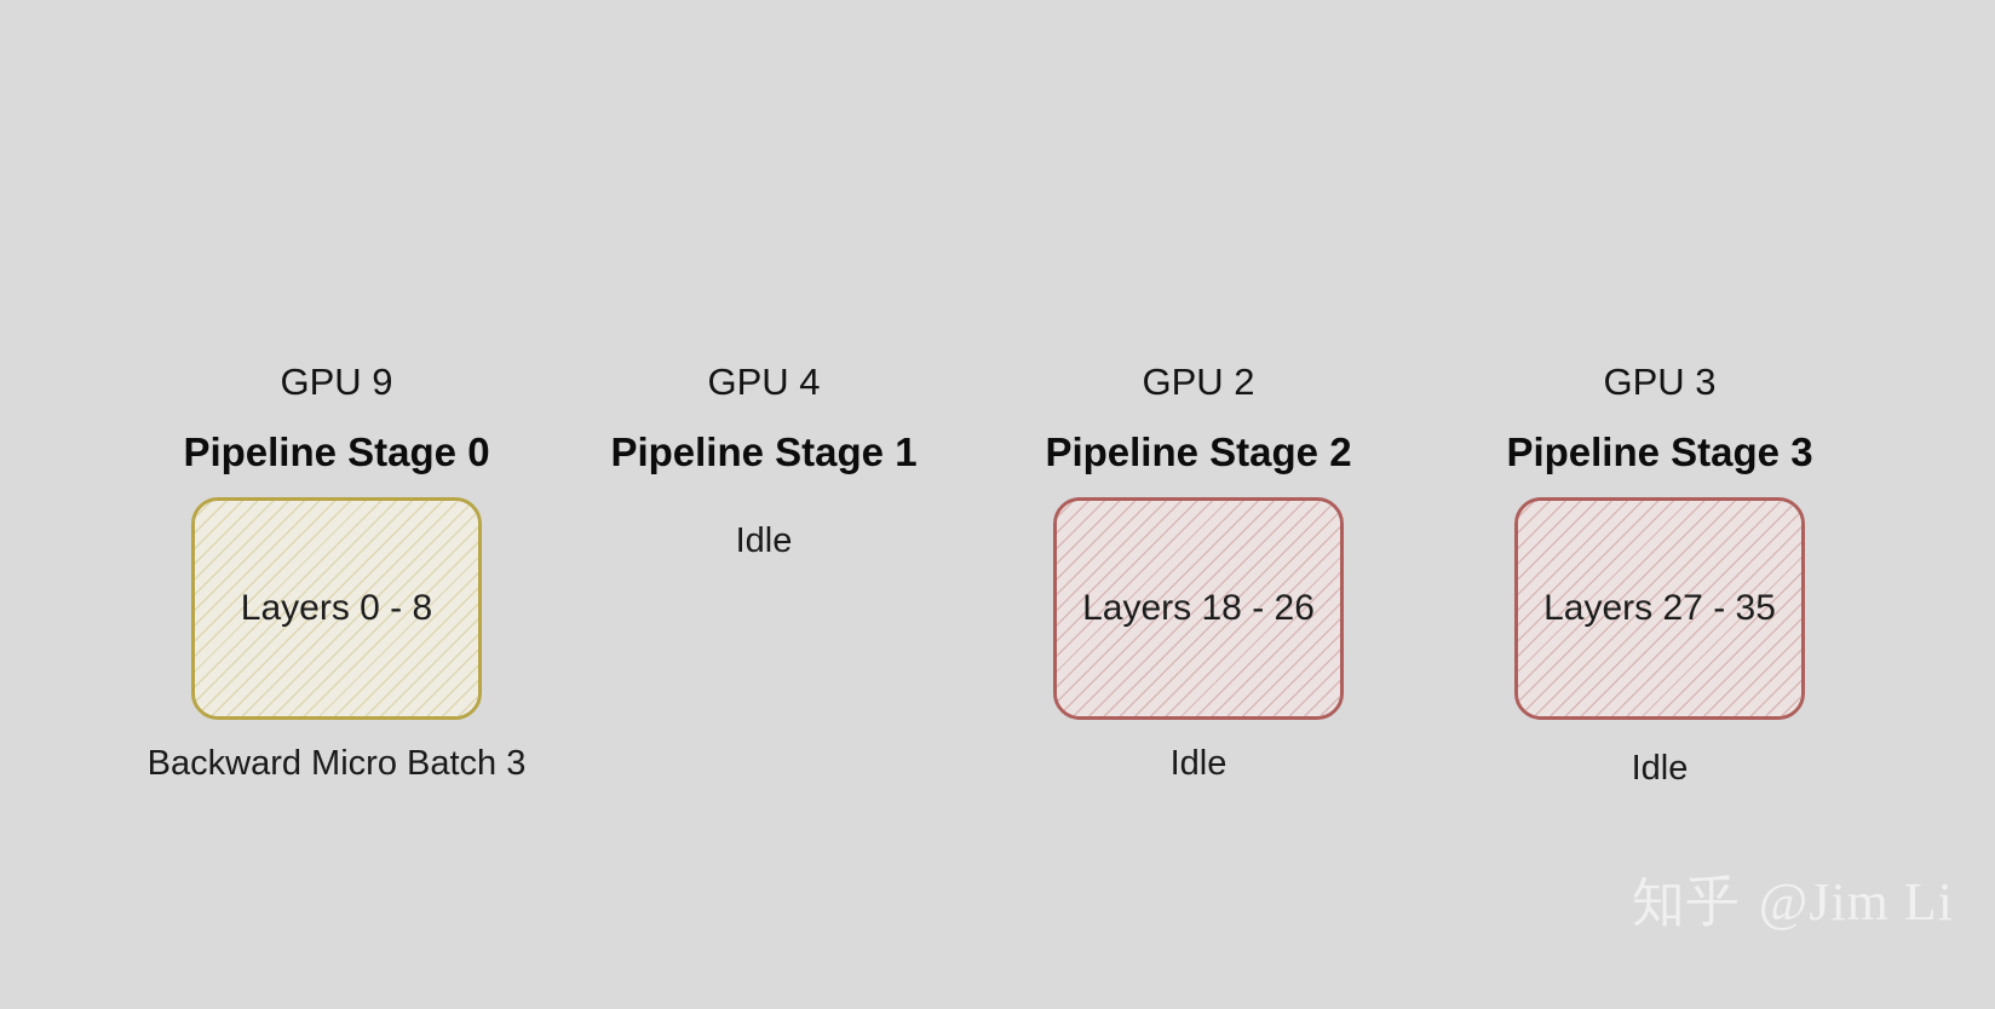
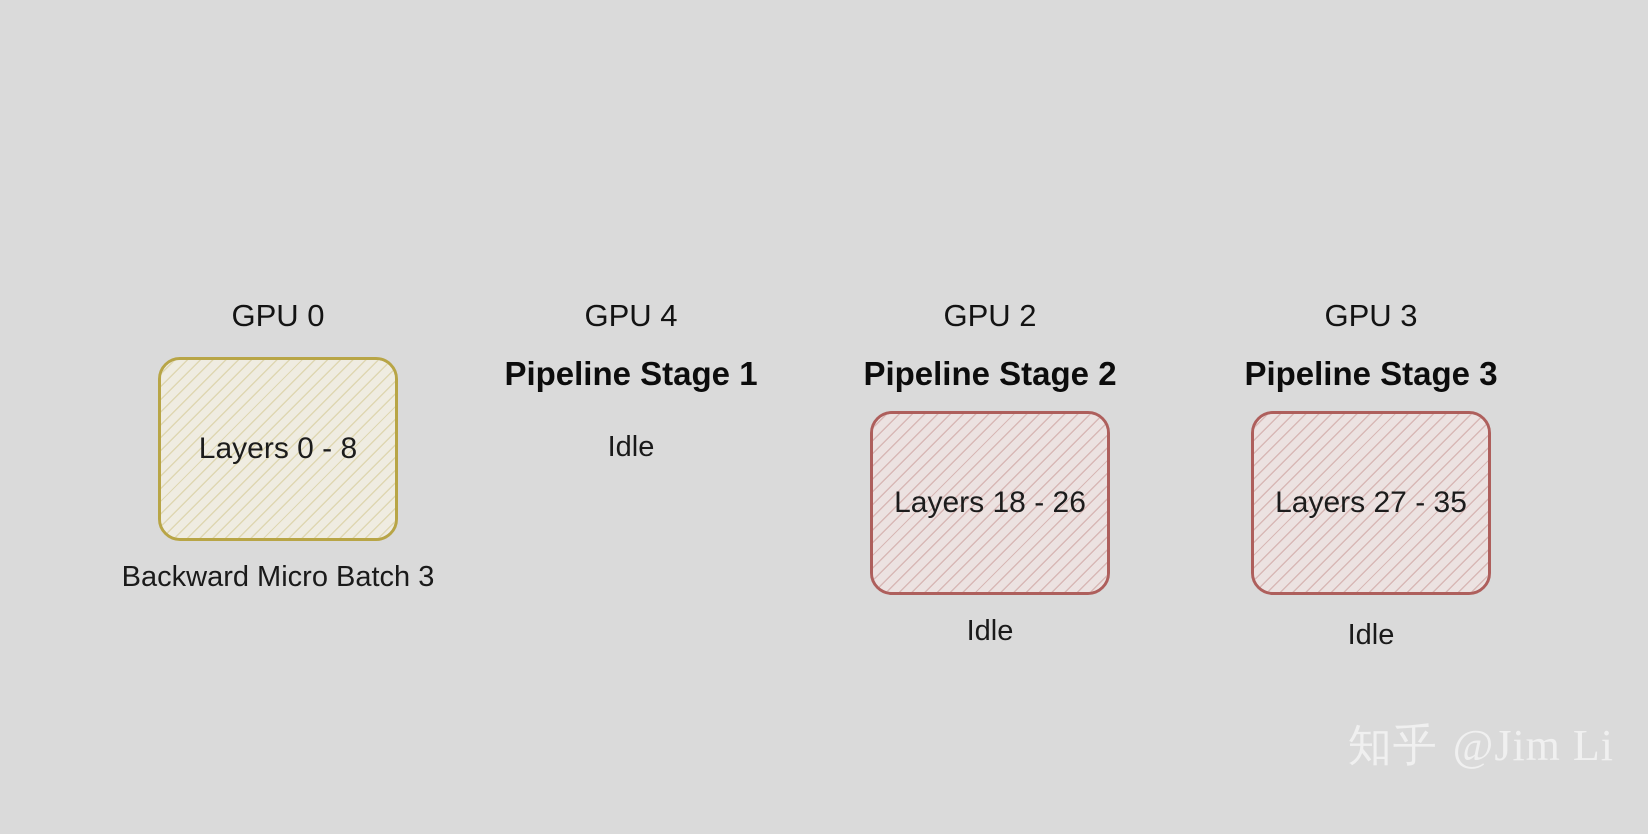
- GPU 9
+ GPU 0
- Pipeline Stage 0
  Layers 0 - 8
  Backward Micro Batch 3
  GPU 4
  Pipeline Stage 1
  Idle
  GPU 2
  Pipeline Stage 2
  Layers 18 - 26
  Idle
  GPU 3
  Pipeline Stage 3
  Layers 27 - 35
  Idle
